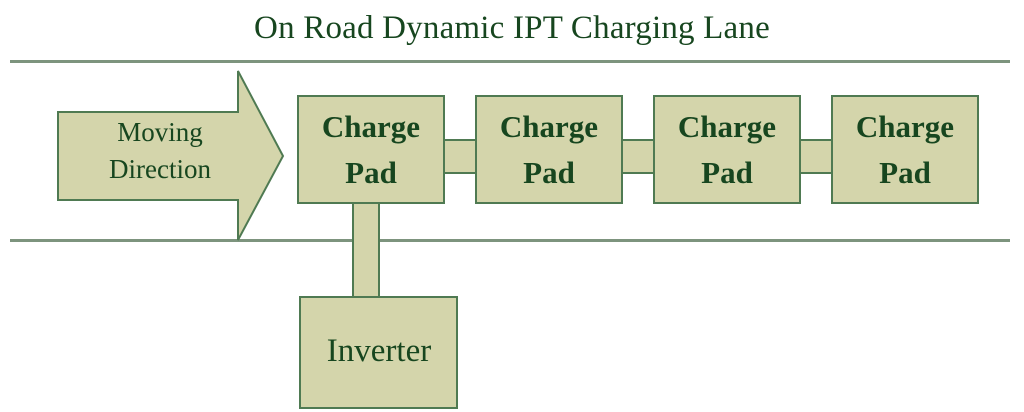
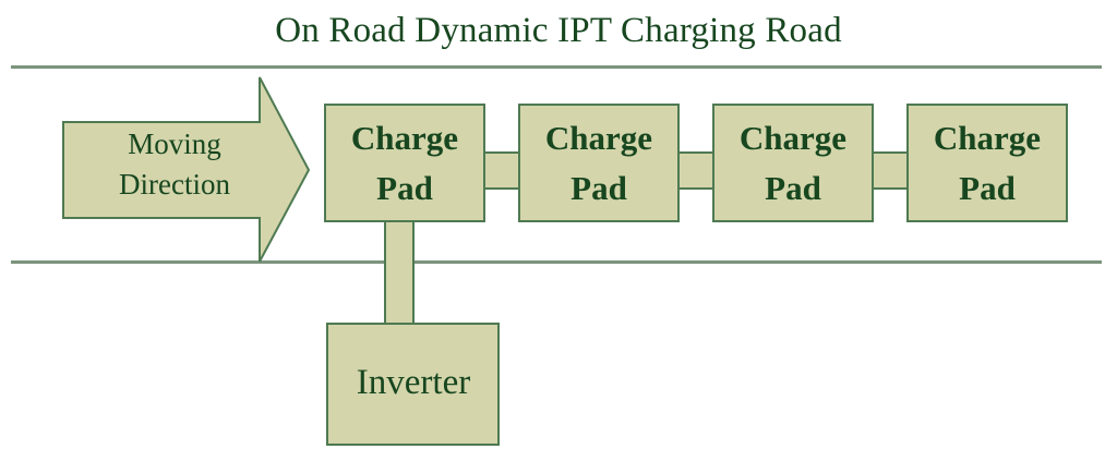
- On Road Dynamic IPT Charging Lane
+ On Road Dynamic IPT Charging Road
  Moving
  Direction
  Charge
  Pad
  Charge
  Pad
  Charge
  Pad
  Charge
  Pad
  Inverter
